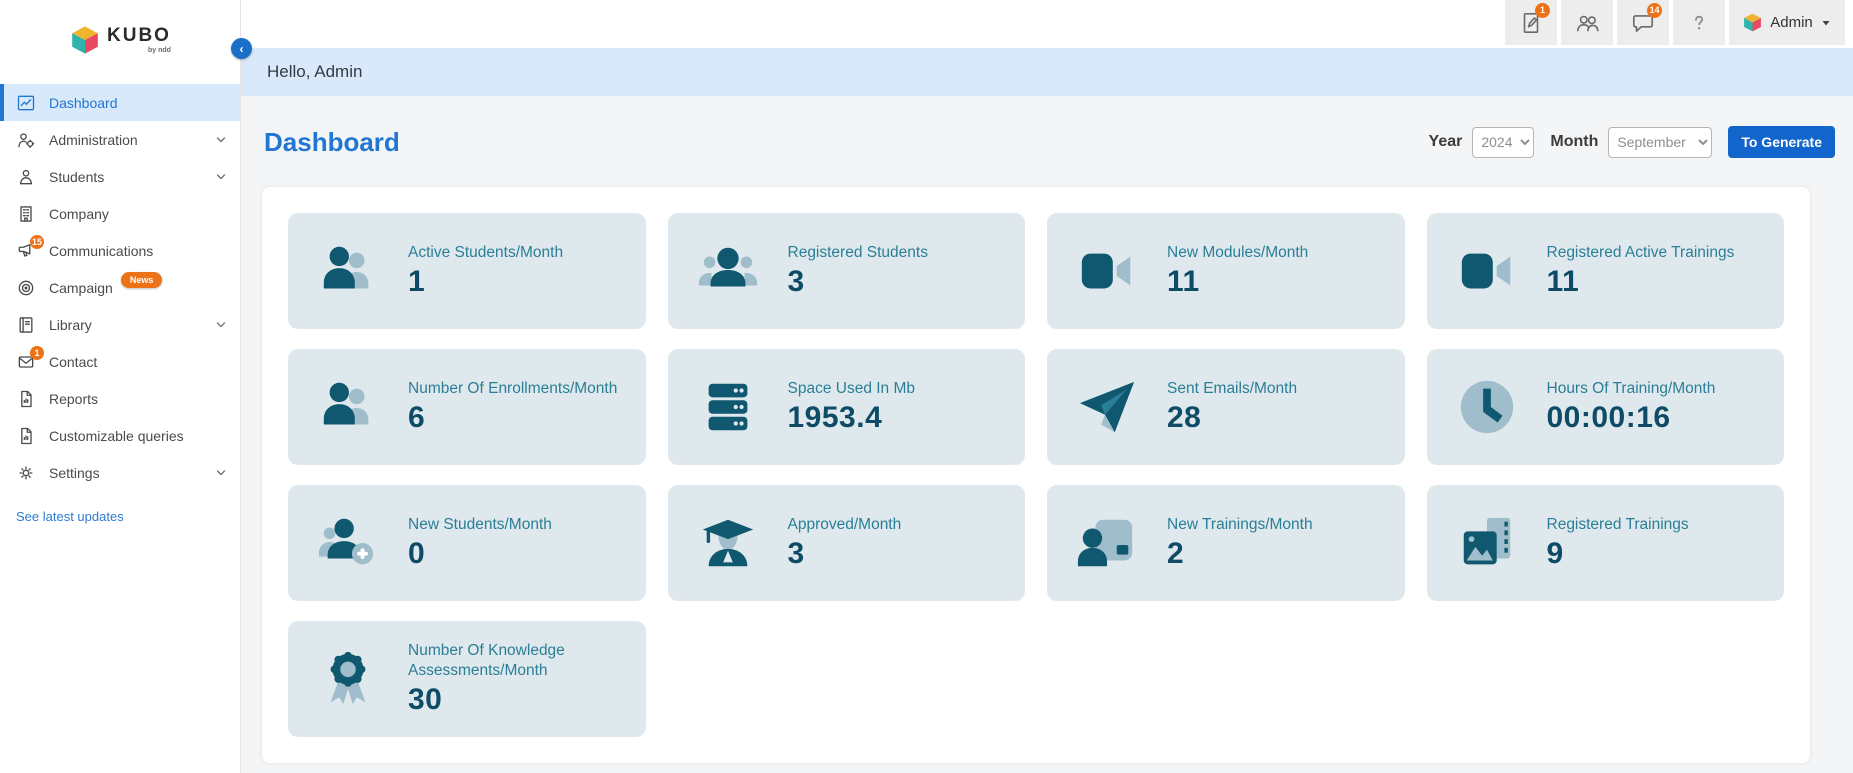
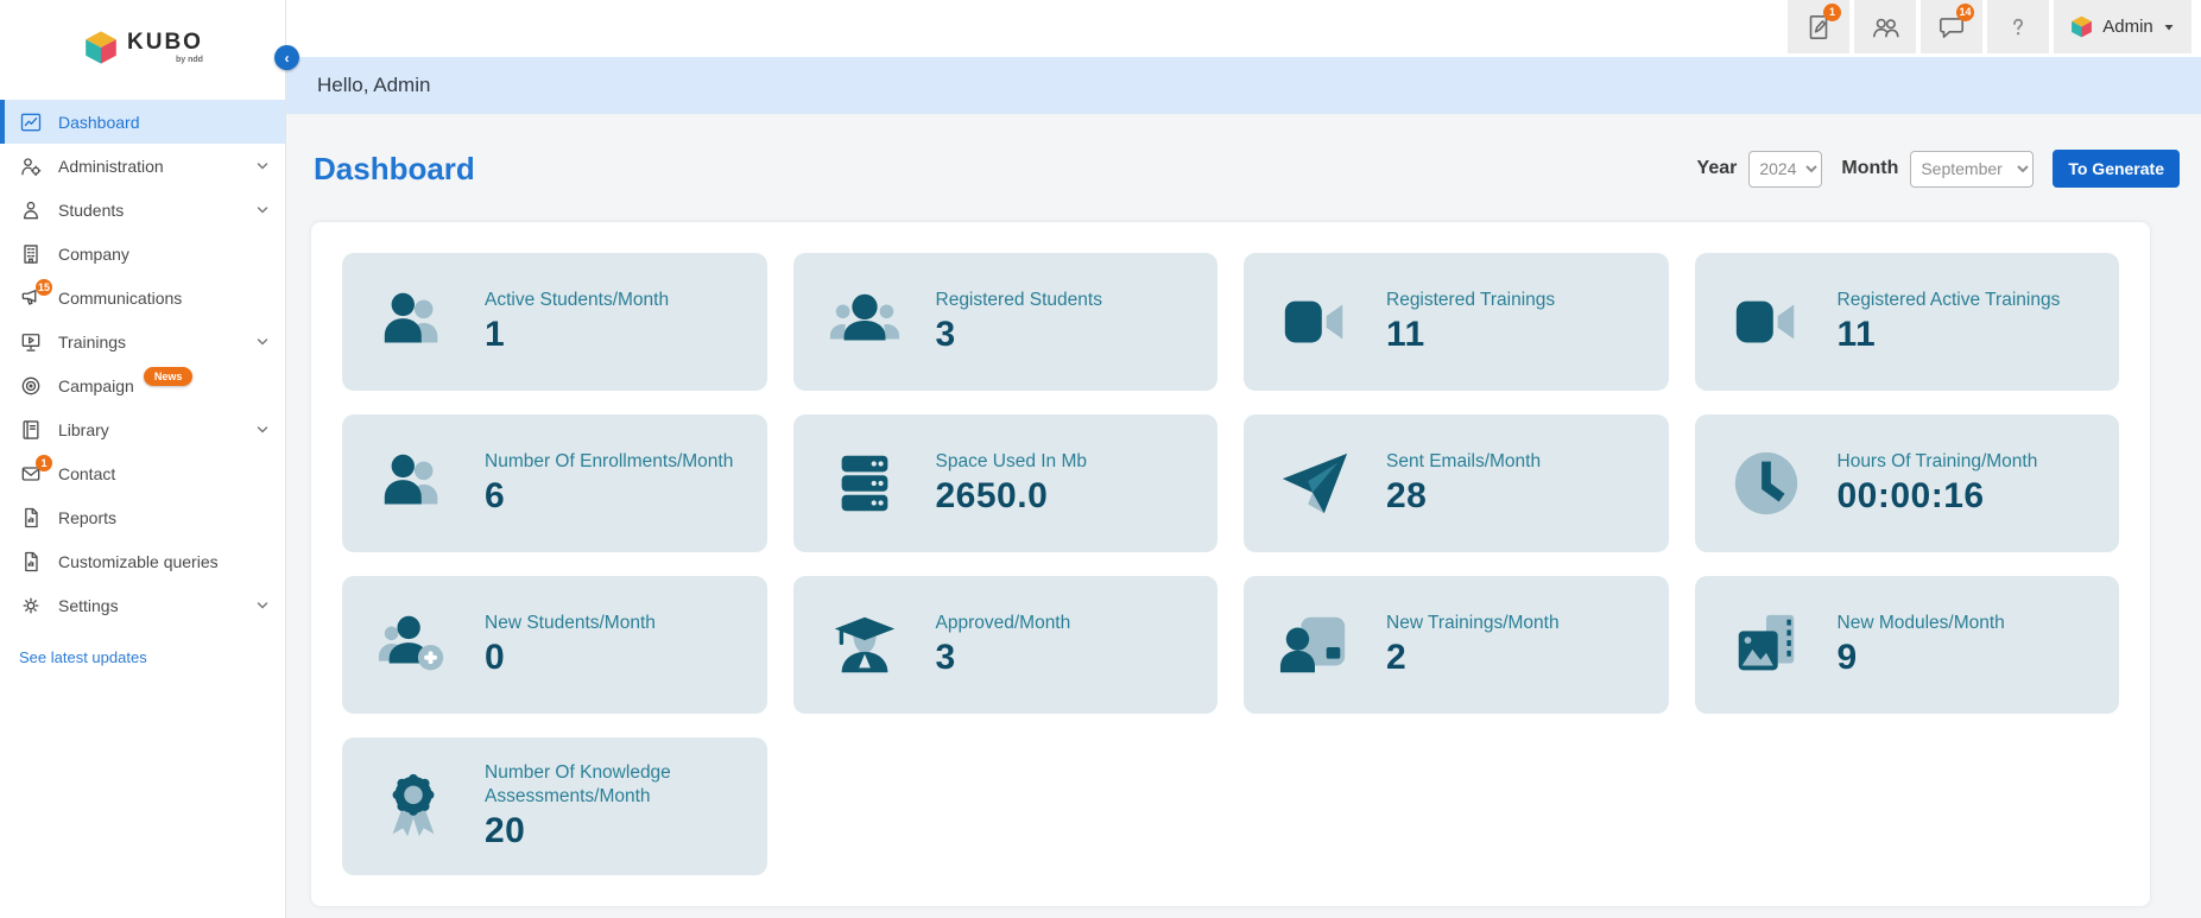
  KUBO
  Dashboard
  Administration
  Students
  Company
  15
  Communications
+ Trainings
  Campaign
  News
  Library
  1
  Contact
  Reports
  Customizable queries
  Settings
  See latest updates
  1
  14
  Admin
  ‹
  Hello, Admin
  Dashboard
  Year
  2024
  Month
  September
  To Generate
  Active Students/Month
  1
  Registered Students
  3
- New Modules/Month
+ Registered Trainings
  11
  Registered Active Trainings
  11
  Number Of Enrollments/Month
  6
  Space Used In Mb
- 1953.4
+ 2650.0
  Sent Emails/Month
  28
  Hours Of Training/Month
  00:00:16
  New Students/Month
  0
  Approved/Month
  3
  New Trainings/Month
  2
- Registered Trainings
+ New Modules/Month
  9
  Number Of Knowledge Assessments/Month
- 30
+ 20
